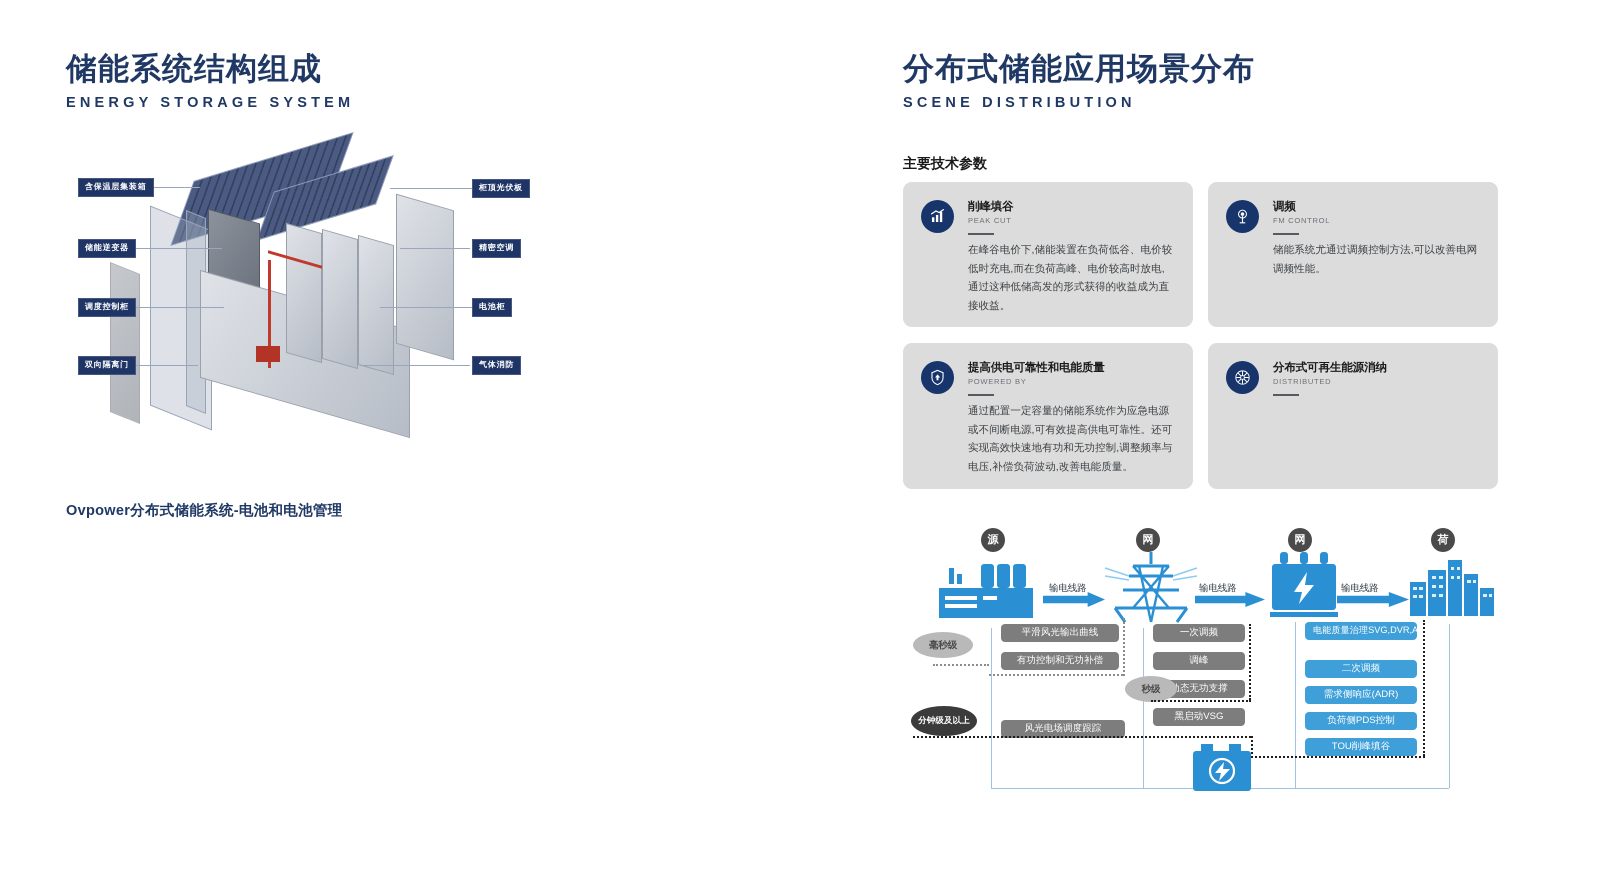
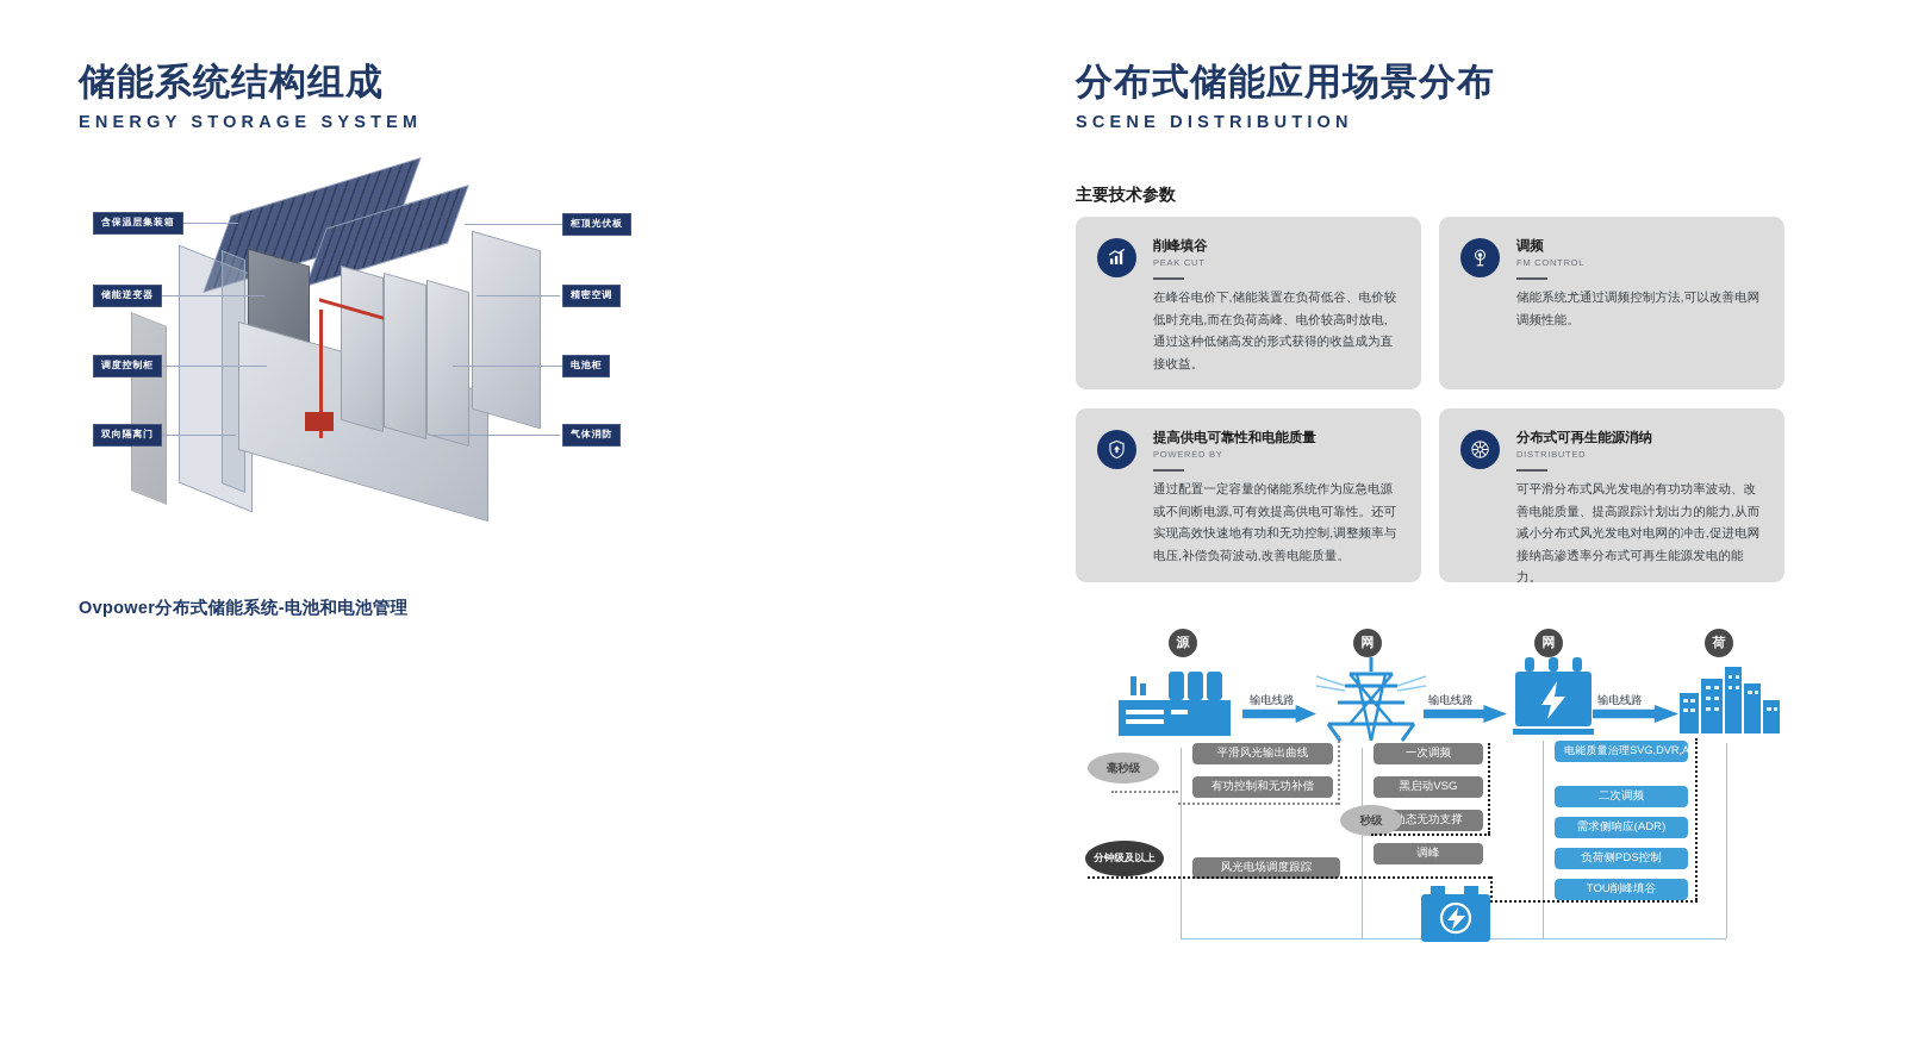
  储能系统结构组成
  ENERGY STORAGE SYSTEM
  含保温层集装箱
  储能逆变器
  调度控制柜
  双向隔离门
  柜顶光伏板
  精密空调
  电池柜
  气体消防
  Ovpower分布式储能系统-电池和电池管理
  分布式储能应用场景分布
  SCENE DISTRIBUTION
  主要技术参数
  削峰填谷
  PEAK CUT
  在峰谷电价下,储能装置在负荷低谷、电价较低时充电,而在负荷高峰、电价较高时放电,通过这种低储高发的形式获得的收益成为直接收益。
  调频
  FM CONTROL
  储能系统尤通过调频控制方法,可以改善电网调频性能。
  提高供电可靠性和电能质量
  POWERED BY
  通过配置一定容量的储能系统作为应急电源或不间断电源,可有效提高供电可靠性。还可实现高效快速地有功和无功控制,调整频率与电压,补偿负荷波动,改善电能质量。
  分布式可再生能源消纳
  DISTRIBUTED
+ 可平滑分布式风光发电的有功功率波动、改善电能质量、提高跟踪计划出力的能力,从而减小分布式风光发电对电网的冲击,促进电网接纳高渗透率分布式可再生能源发电的能力。
  源
  网
  网
  荷
  输电线路
  输电线路
  输电线路
  平滑风光输出曲线
  有功控制和无功补偿
  风光电场调度跟踪
  一次调频
- 调峰
+ 黑启动VSG
  态无功支撑
- 黑启动VSG
+ 调峰
  电能质量治理SVG,DVR,APF
  二次调频
  需求侧响应(ADR)
  负荷侧PDS控制
  TOU削峰填谷
  毫秒级
  秒级
  分钟级及以上
